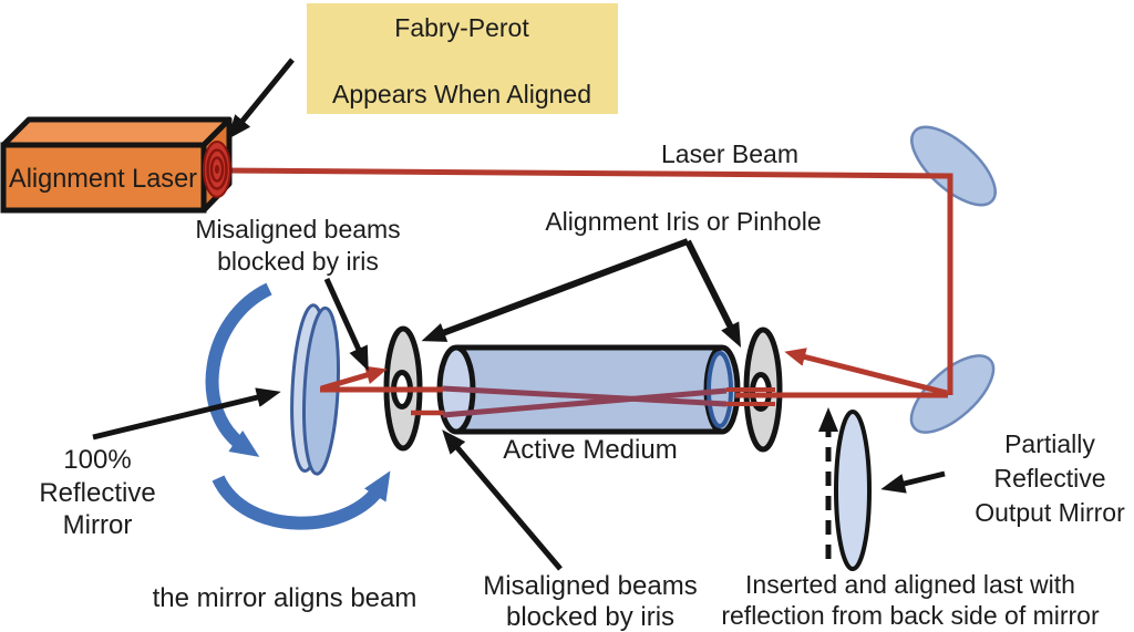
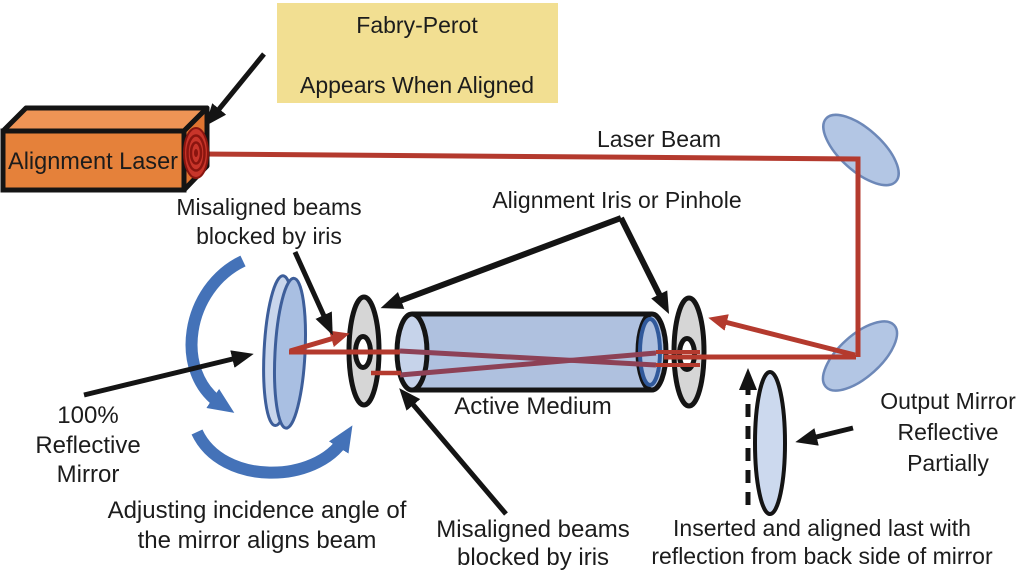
  Alignment Laser
  Fabry-Perot
  Appears When Aligned
  Laser Beam
  Alignment Iris or Pinhole
  Misaligned beams
  blocked by iris
  Active Medium
  100%
  Reflective
  Mirror
+ Adjusting incidence angle of
  the mirror aligns beam
  Misaligned beams
  blocked by iris
- Partially
+ Output Mirror
  Reflective
- Output Mirror
+ Partially
  Inserted and aligned last with
  reflection from back side of mirror
